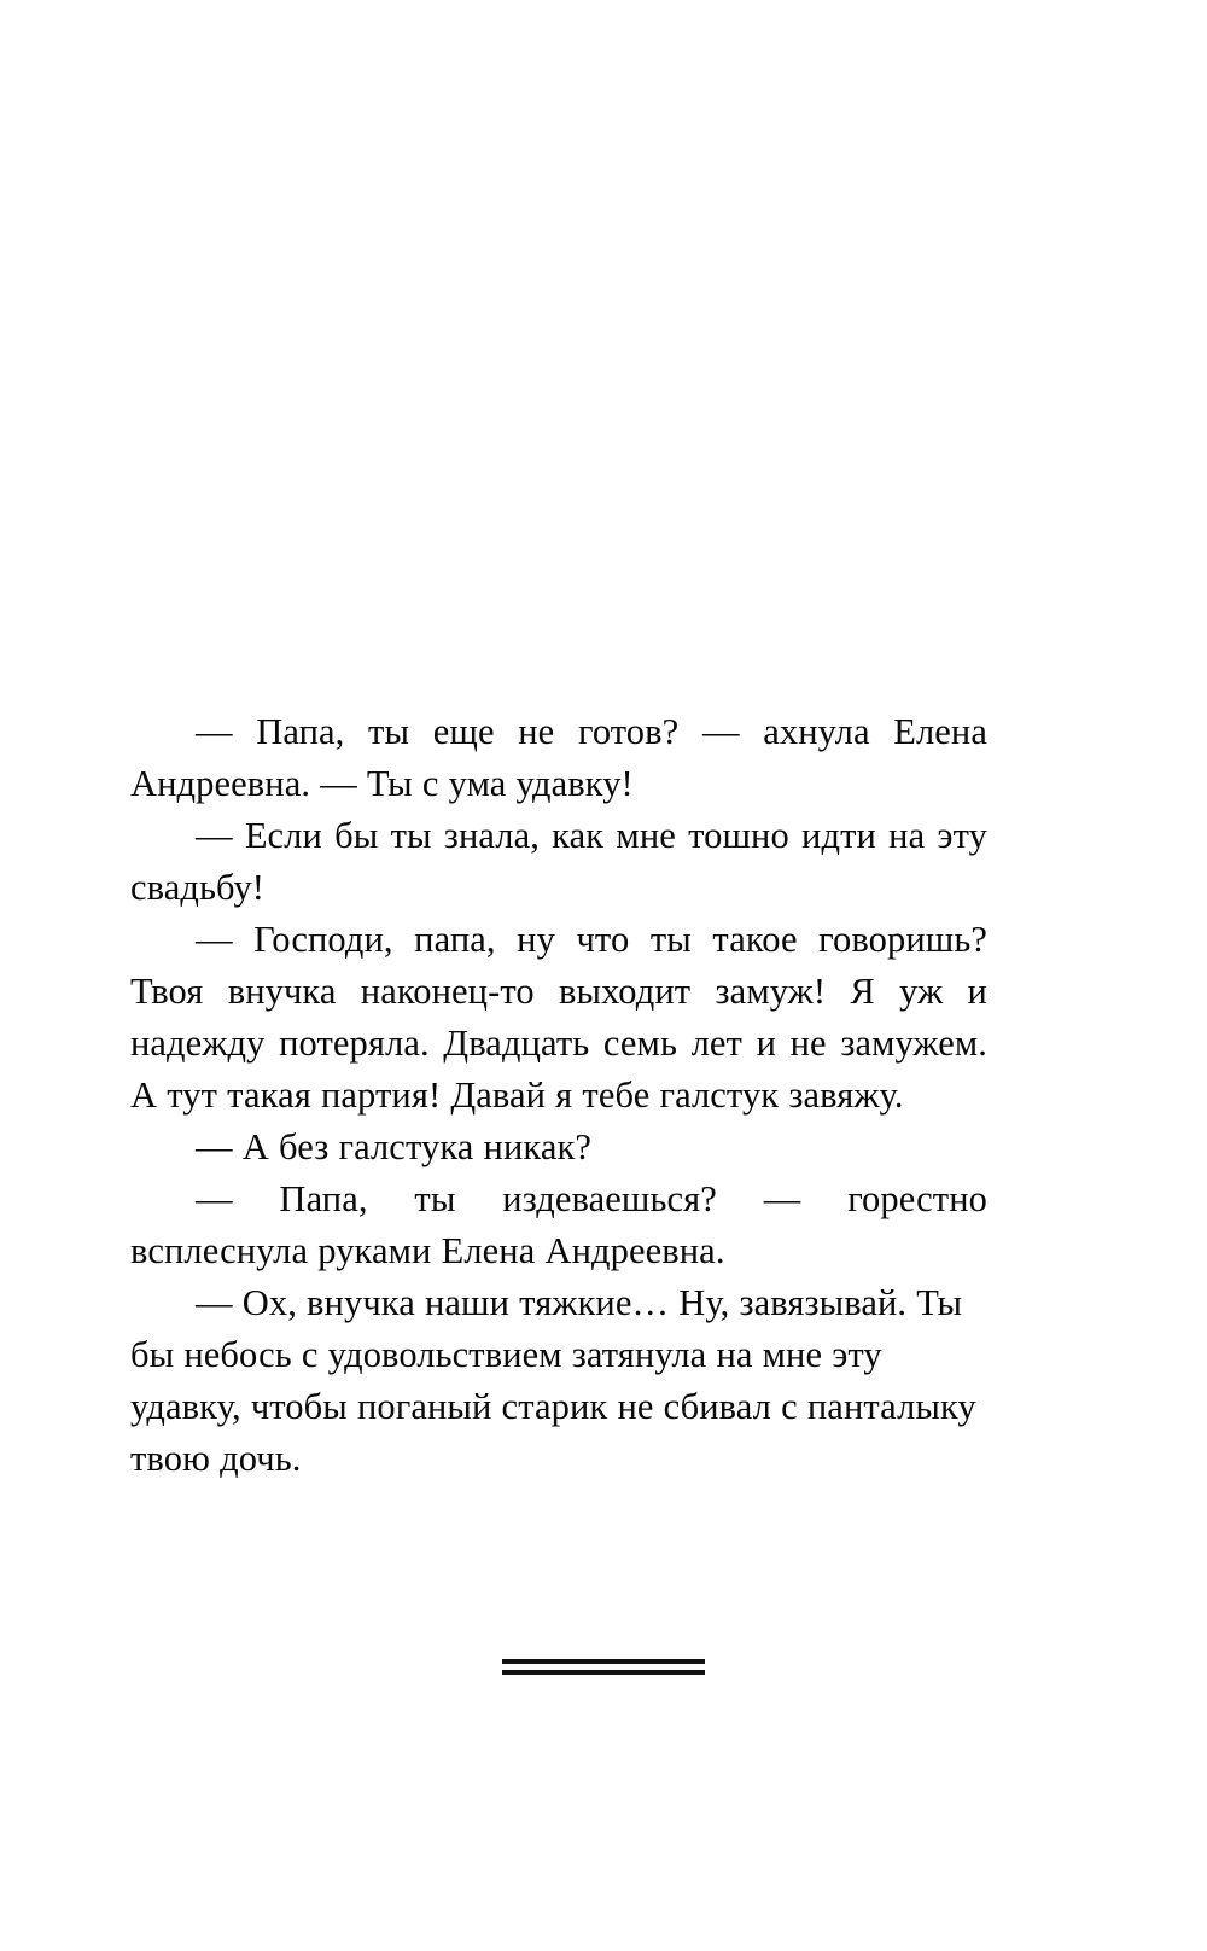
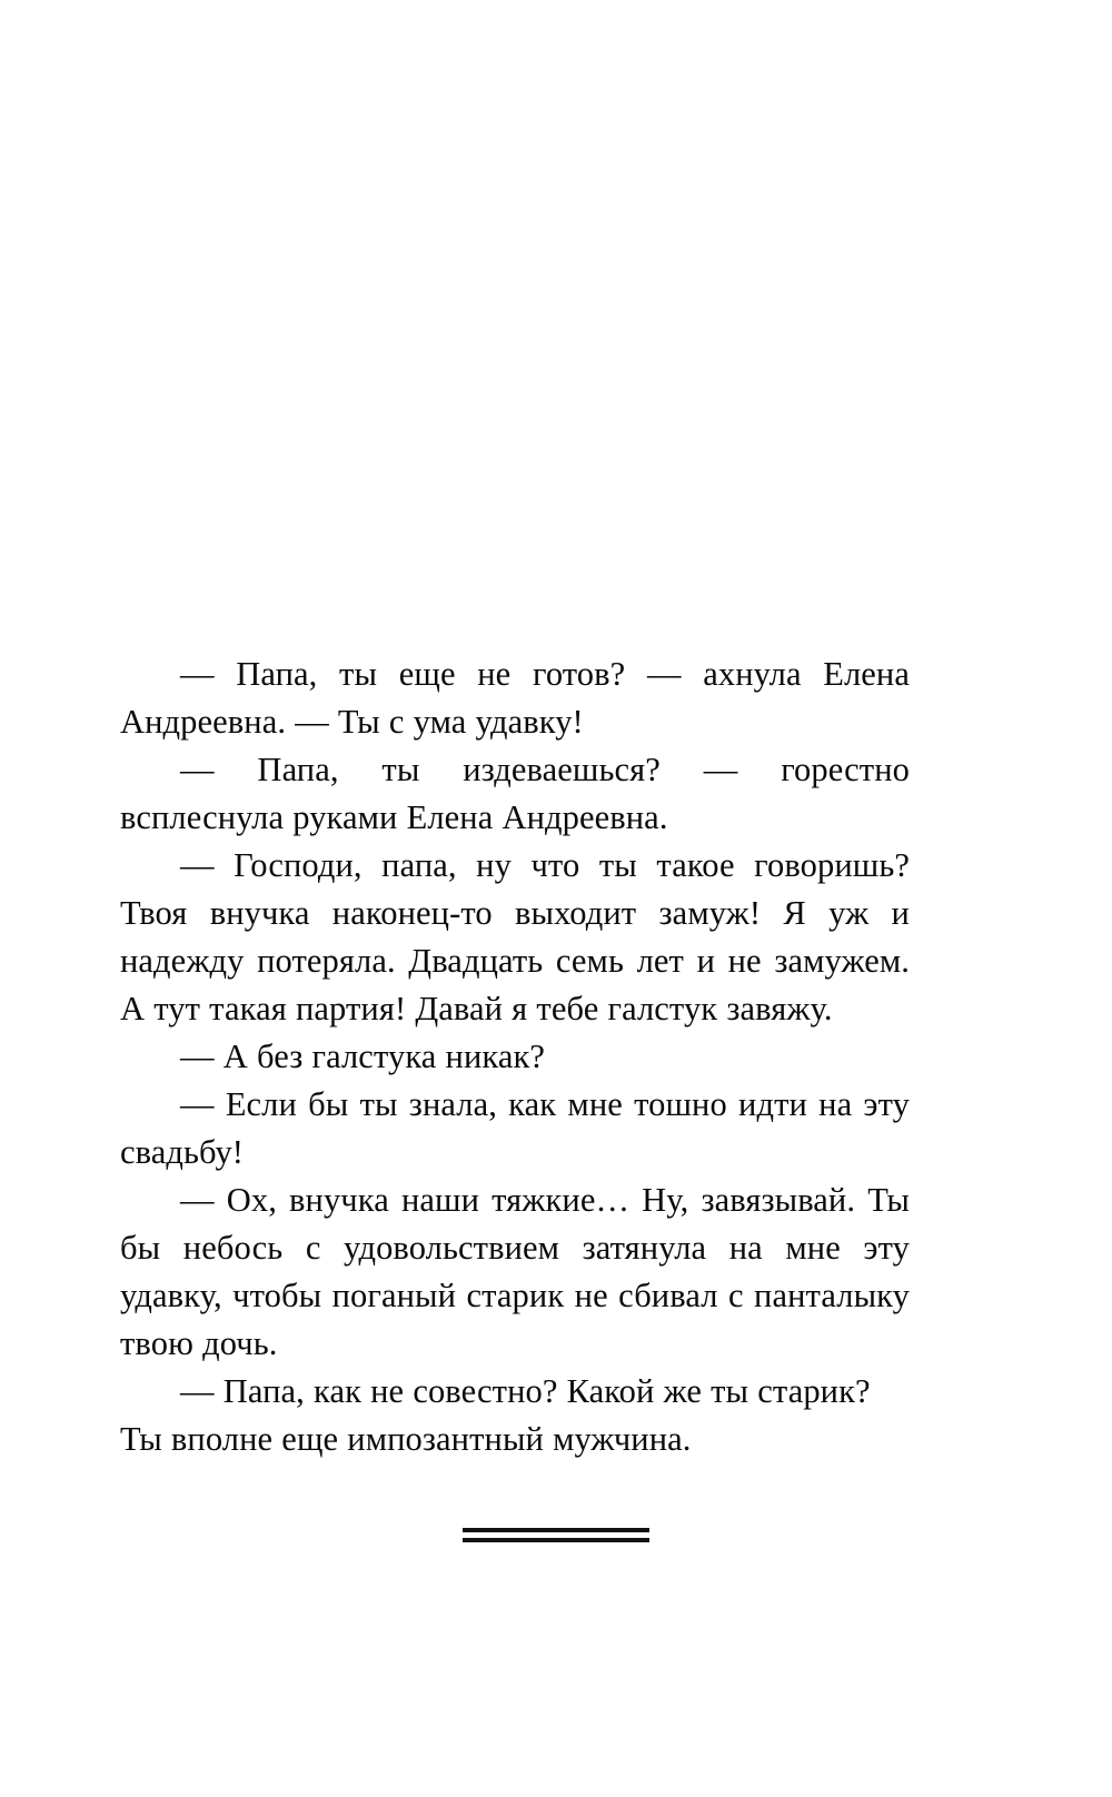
  — Папа, ты еще не готов? — ахнула Елена Андреевна. — Ты с ума удавку!
- — Если бы ты знала, как мне тошно идти на эту свадьбу!
+ — Папа, ты издеваешься? — горестно всплеснула руками Елена Андреевна.
  — Господи, папа, ну что ты такое говоришь? Твоя внучка наконец-то выходит замуж! Я уж и надежду потеряла. Двадцать семь лет и не замужем. А тут такая партия! Давай я тебе галстук завяжу.
  — А без галстука никак?
- — Папа, ты издеваешься? — горестно всплеснула руками Елена Андреевна.
+ — Если бы ты знала, как мне тошно идти на эту свадьбу!
  — Ох, внучка наши тяжкие… Ну, завязывай. Ты бы небось с удовольствием затянула на мне эту удавку, чтобы поганый старик не сбивал с панталыку твою дочь.
+ — Папа, как не совестно? Какой же ты старик? Ты вполне еще импозантный мужчина.
